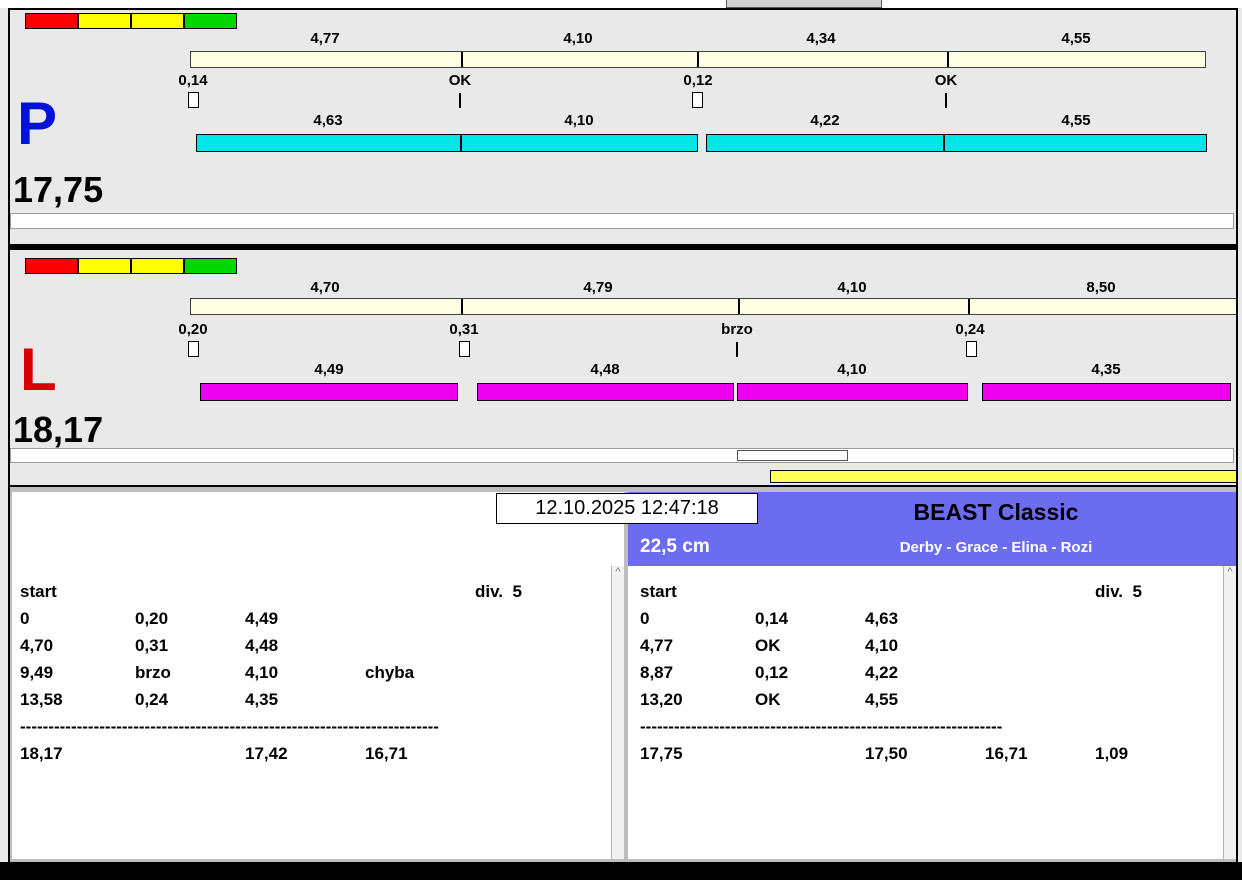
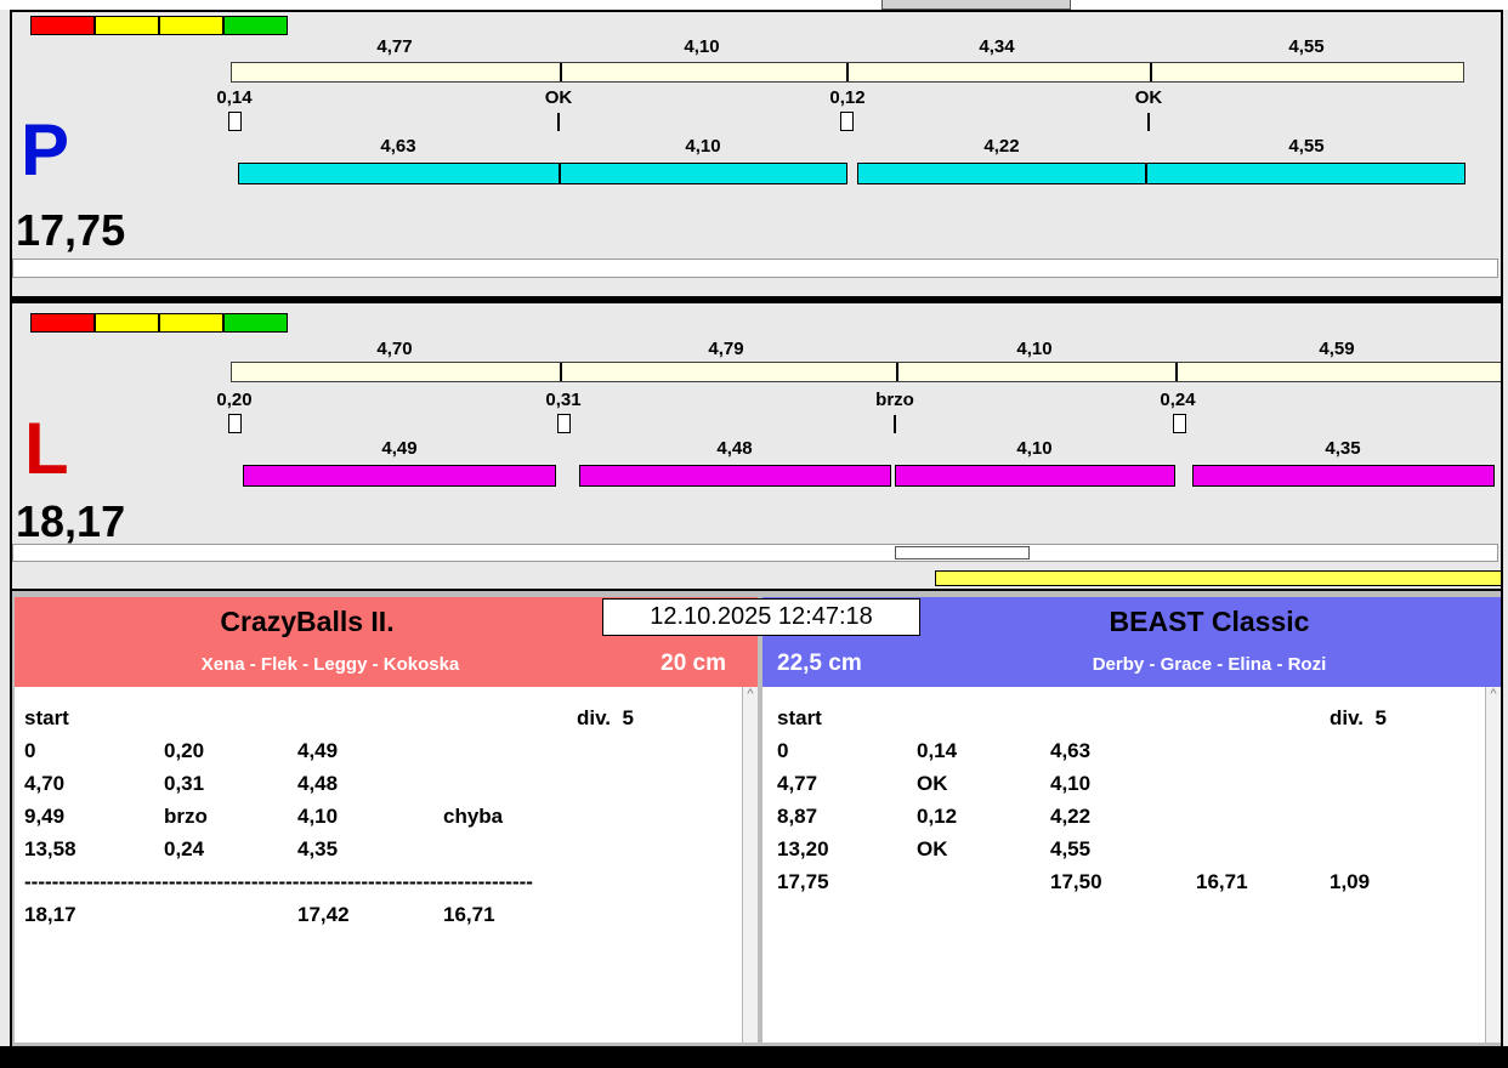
  4,77
  4,10
  4,34
  4,55
  0,14
  OK
  0,12
  OK
  4,63
  4,10
  4,22
  4,55
  P
  17,75
  4,70
  4,79
  4,10
- 8,50
+ 4,59
  0,20
  0,31
  brzo
  0,24
  4,49
  4,48
  4,10
  4,35
  L
  18,17
+ CrazyBalls II.
+ Xena - Flek - Leggy - Kokoska
+ 20 cm
  start
  div. 5
  0
  0,20
  4,49
  4,70
  0,31
  4,48
  9,49
  brzo
  4,10
  chyba
  13,58
  0,24
  4,35
  --------------------------------------------------------------------------
  18,17
  17,42
  16,71
  ^
  BEAST Classic
  Derby - Grace - Elina - Rozi
  22,5 cm
  start
  div. 5
  0
  0,14
  4,63
  4,77
  OK
  4,10
  8,87
  0,12
  4,22
  13,20
  OK
  4,55
- ----------------------------------------------------------------
  17,75
  17,50
  16,71
  1,09
  ^
  12.10.2025 12:47:18
